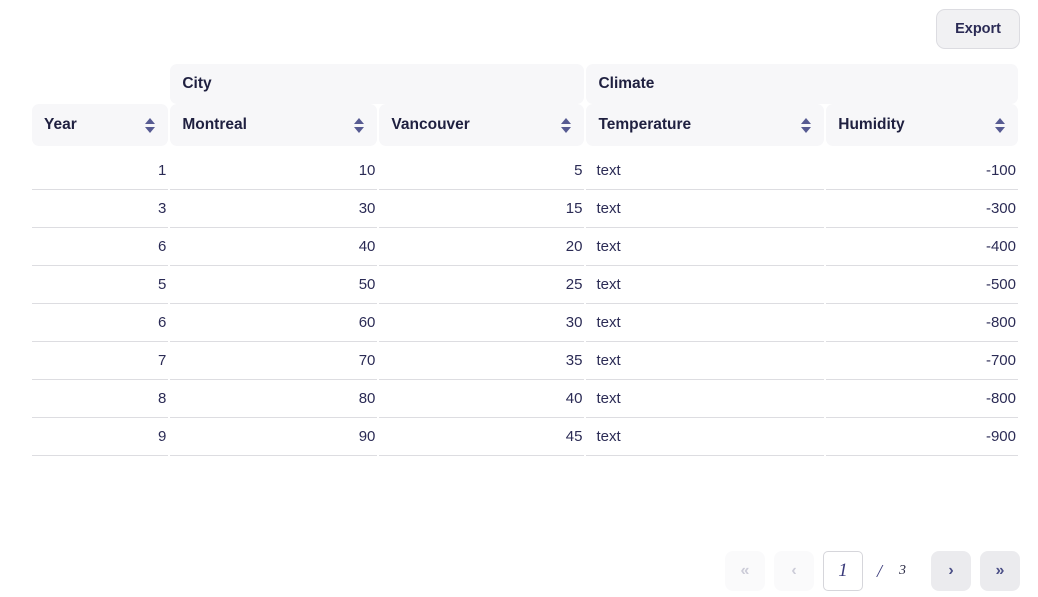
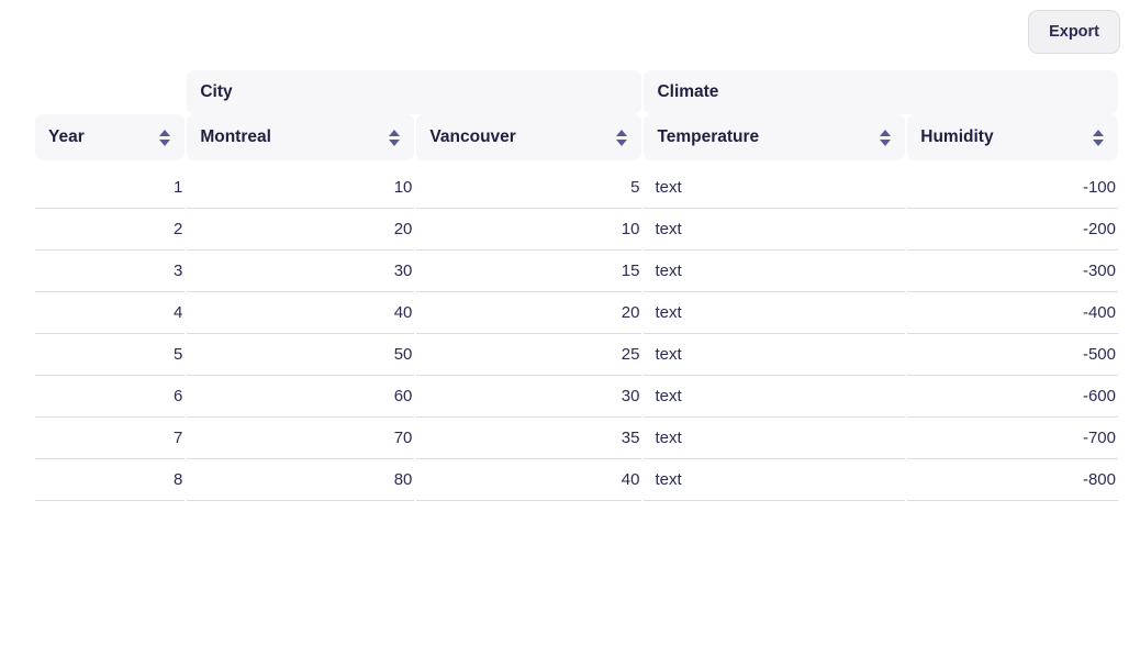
  Export
  	City	Climate
  Year	Montreal	Vancouver	Temperature	Humidity
  1	10	5	text	-100
+ 2	20	10	text	-200
  3	30	15	text	-300
- 6	40	20	text	-400
+ 4	40	20	text	-400
  5	50	25	text	-500
- 6	60	30	text	-800
+ 6	60	30	text	-600
  7	70	35	text	-700
  8	80	40	text	-800
- 9	90	45	text	-900
- «
- ‹
- 1
- /
- 3
- ›
- »
